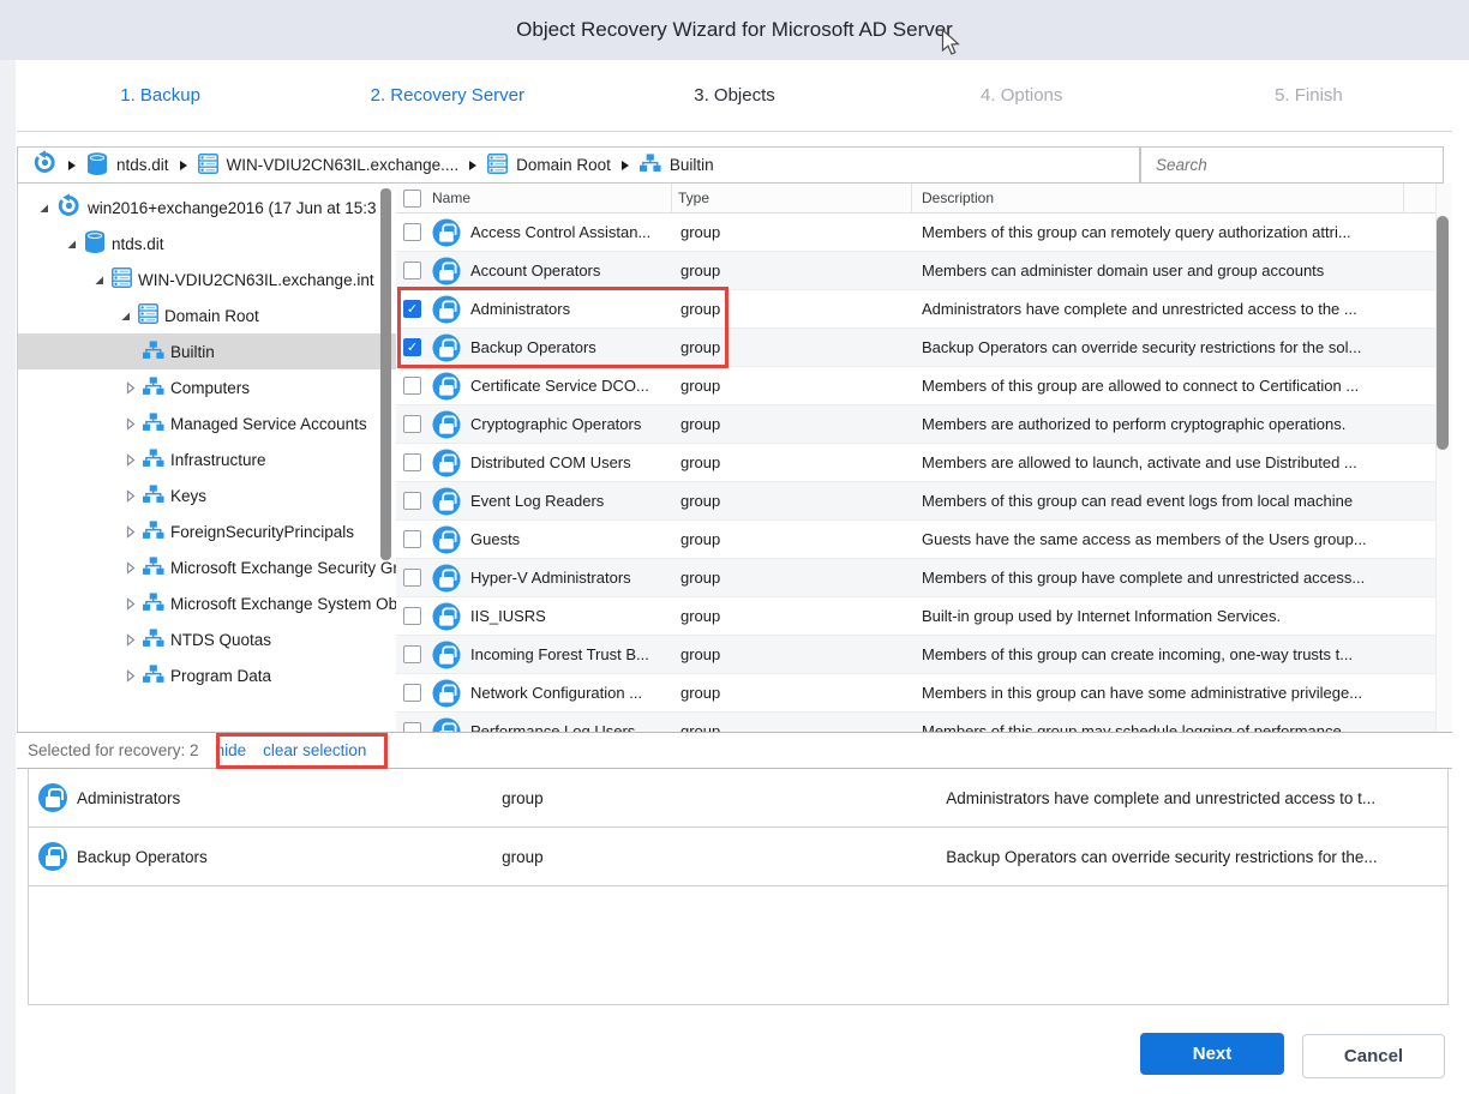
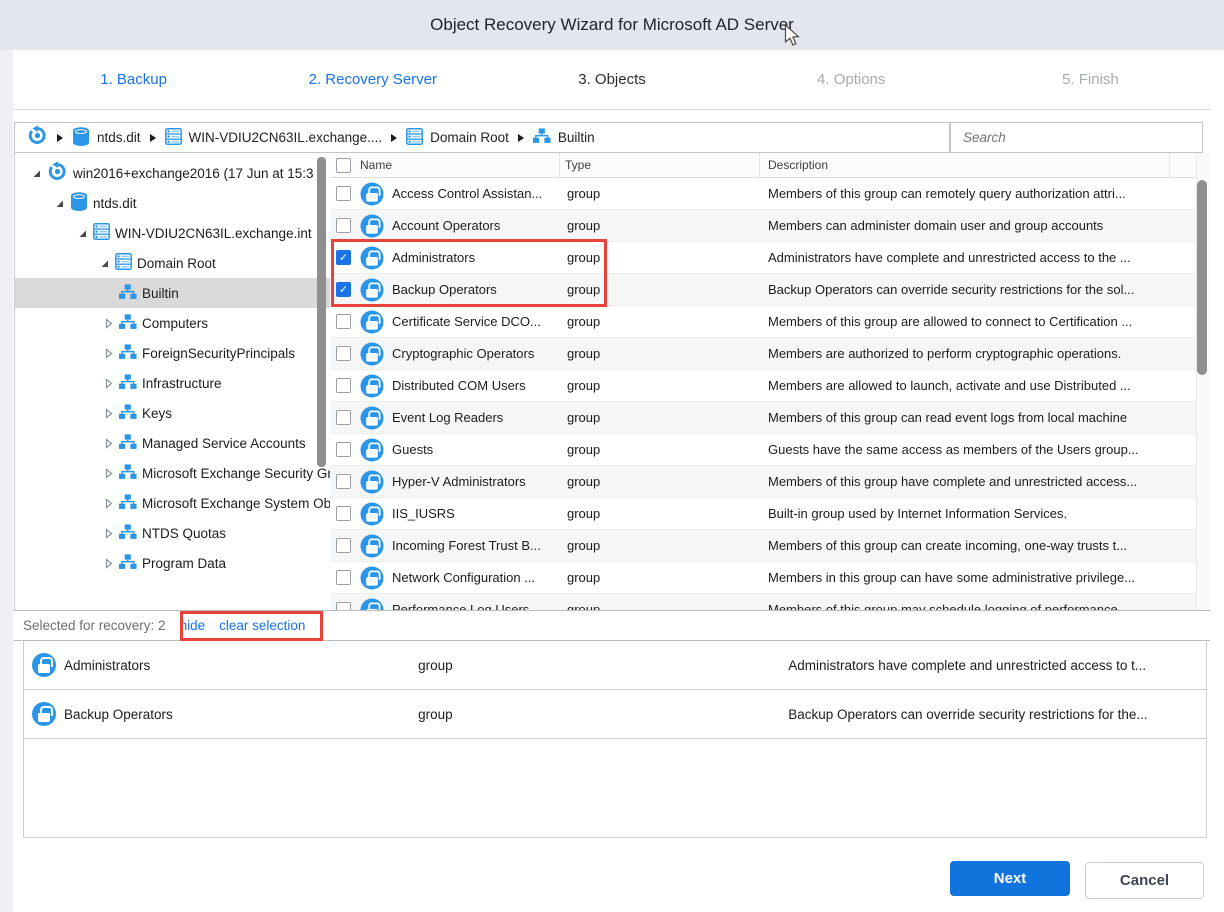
  Object Recovery Wizard for Microsoft AD Server
  1. Backup
  2. Recovery Server
  3. Objects
  4. Options
  5. Finish
  ntds.dit
  WIN-VDIU2CN63IL.exchange....
  Domain Root
  Builtin
  Search
  win2016+exchange2016 (17 Jun at 15:3
  ntds.dit
  WIN-VDIU2CN63IL.exchange.int
  Domain Root
  Builtin
  Computers
- Managed Service Accounts
+ ForeignSecurityPrincipals
  Infrastructure
  Keys
- ForeignSecurityPrincipals
+ Managed Service Accounts
  Microsoft Exchange Security G
  Microsoft Exchange System Ob
  NTDS Quotas
  Program Data
  Name
  Type
  Description
  Access Control Assistan...
  group
  Members of this group can remotely query authorization attri...
  Account Operators
  group
  Members can administer domain user and group accounts
  ✓
  Administrators
  group
  Administrators have complete and unrestricted access to the ...
  ✓
  Backup Operators
  group
  Backup Operators can override security restrictions for the sol...
  Certificate Service DCO...
  group
  Members of this group are allowed to connect to Certification ...
  Cryptographic Operators
  group
  Members are authorized to perform cryptographic operations.
  Distributed COM Users
  group
  Members are allowed to launch, activate and use Distributed ...
  Event Log Readers
  group
  Members of this group can read event logs from local machine
  Guests
  group
  Guests have the same access as members of the Users group...
  Hyper-V Administrators
  group
  Members of this group have complete and unrestricted access...
  IIS_IUSRS
  group
  Built-in group used by Internet Information Services.
  Incoming Forest Trust B...
  group
  Members of this group can create incoming, one-way trusts t...
  Network Configuration ...
  group
  Members in this group can have some administrative privilege...
  Selected for recovery: 2
  hide
  clear selection
  Administrators
  group
  Administrators have complete and unrestricted access to t...
  Backup Operators
  group
  Backup Operators can override security restrictions for the...
  Next
  Cancel
